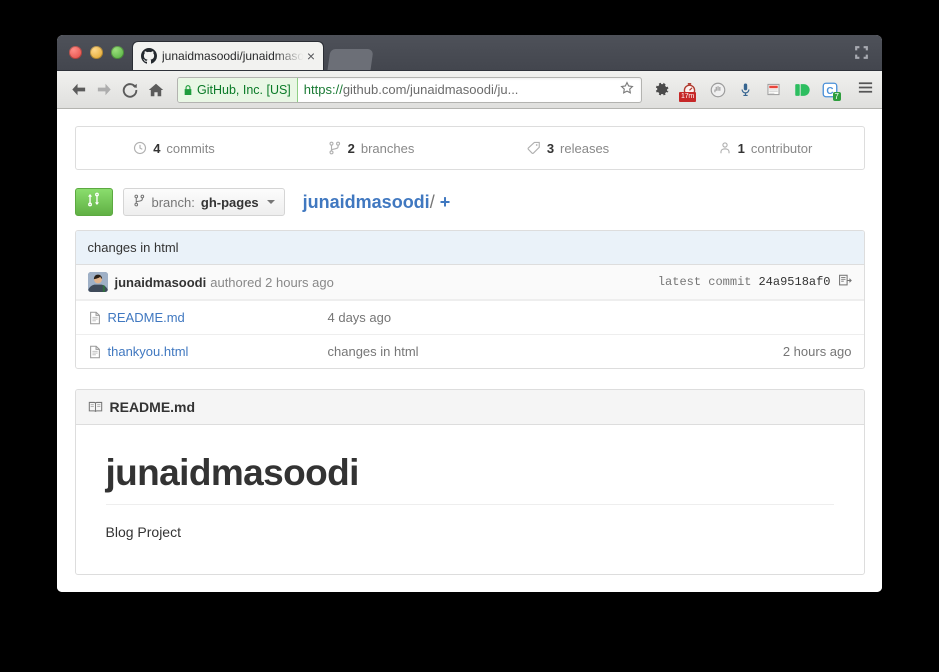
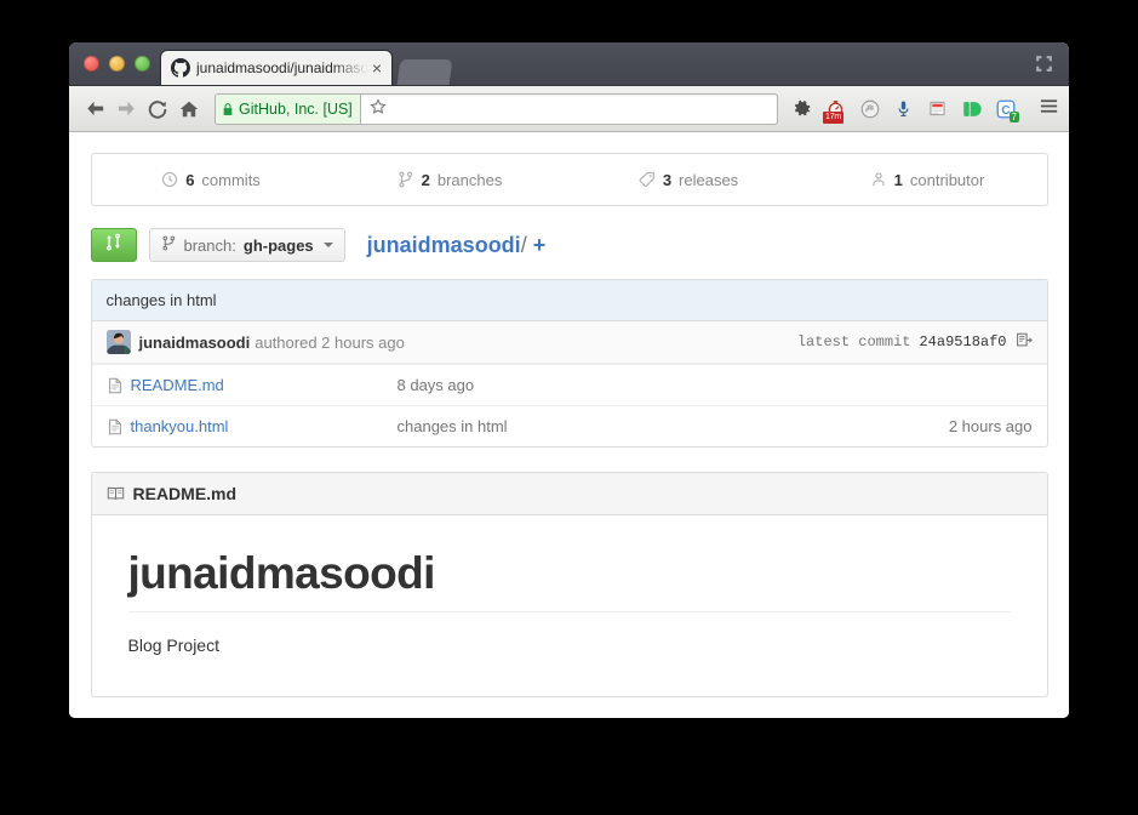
  junaidmasoodi/junaidmaso
  ×
  GitHub, Inc. [US]
- https://github.com/junaidmasoodi/ju...
  C
  7
- 4
+ 6
  commits
  2
  branches
  3
  releases
  1
  contributor
  branch:
  gh-pages
  junaidmasoodi/ +
  changes in html
  junaidmasoodi
  authored 2 hours ago
  latest commit
  24a9518af0
  README.md
- 4 days ago
+ 8 days ago
  thankyou.html
  changes in html
  2 hours ago
  README.md
  junaidmasoodi
  Blog Project
